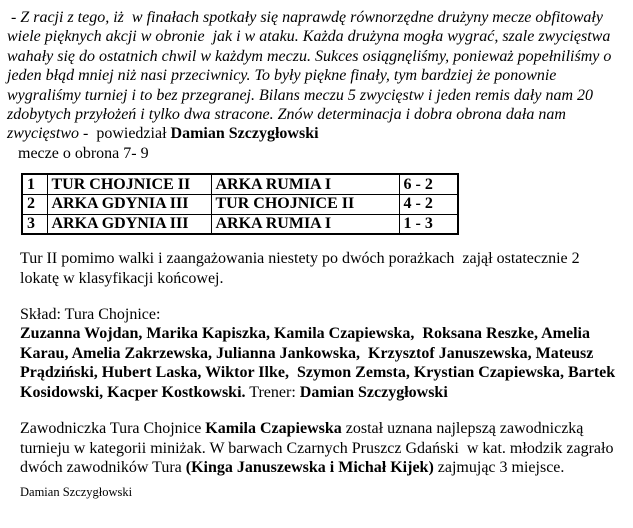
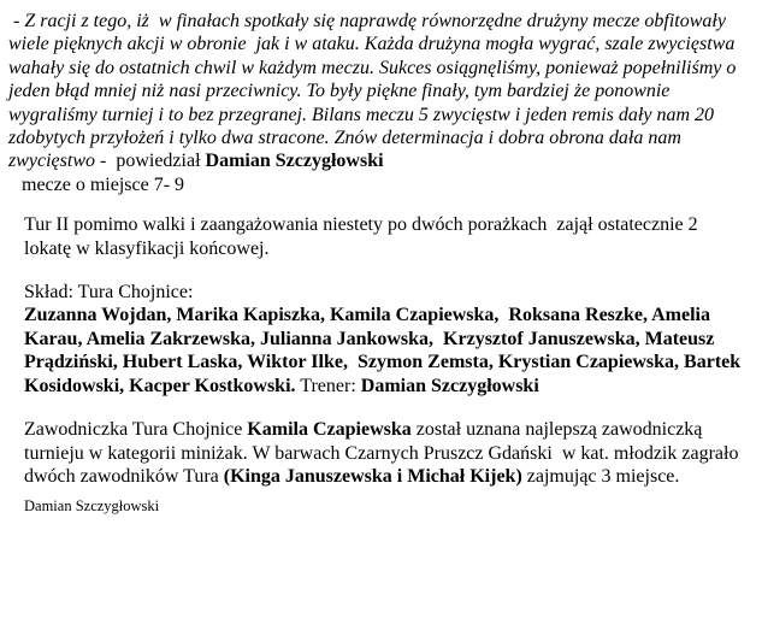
  - Z racji z tego, iż w finałach spotkały się naprawdę równorzędne drużyny mecze obfitowały wiele pięknych akcji w obronie jak i w ataku. Każda drużyna mogła wygrać, szale zwycięstwa wahały się do ostatnich chwil w każdym meczu. Sukces osiągnęliśmy, ponieważ popełniliśmy o jeden błąd mniej niż nasi przeciwnicy. To były piękne finały, tym bardziej że ponownie wygraliśmy turniej i to bez przegranej. Bilans meczu 5 zwycięstw i jeden remis dały nam 20 zdobytych przyłożeń i tylko dwa stracone. Znów determinacja i dobra obrona dała nam zwycięstwo - powiedział Damian Szczygłowski
- mecze o obrona 7- 9
+ mecze o miejsce 7- 9
- 1	TUR CHOJNICE II	ARKA RUMIA I	6 - 2
- 2	ARKA GDYNIA III	TUR CHOJNICE II	4 - 2
- 3	ARKA GDYNIA III	ARKA RUMIA I	1 - 3
  Tur II pomimo walki i zaangażowania niestety po dwóch porażkach zajął ostatecznie 2 lokatę w klasyfikacji końcowej.
  Skład: Tura Chojnice:
  Zuzanna Wojdan, Marika Kapiszka, Kamila Czapiewska, Roksana Reszke, Amelia Karau, Amelia Zakrzewska, Julianna Jankowska, Krzysztof Januszewska, Mateusz Prądziński, Hubert Laska, Wiktor Ilke, Szymon Zemsta, Krystian Czapiewska, Bartek Kosidowski, Kacper Kostkowski. Trener: Damian Szczygłowski
  Zawodniczka Tura Chojnice Kamila Czapiewska został uznana najlepszą zawodniczką turnieju w kategorii miniżak. W barwach Czarnych Pruszcz Gdański w kat. młodzik zagrało dwóch zawodników Tura (Kinga Januszewska i Michał Kijek) zajmując 3 miejsce.
  Damian Szczygłowski
